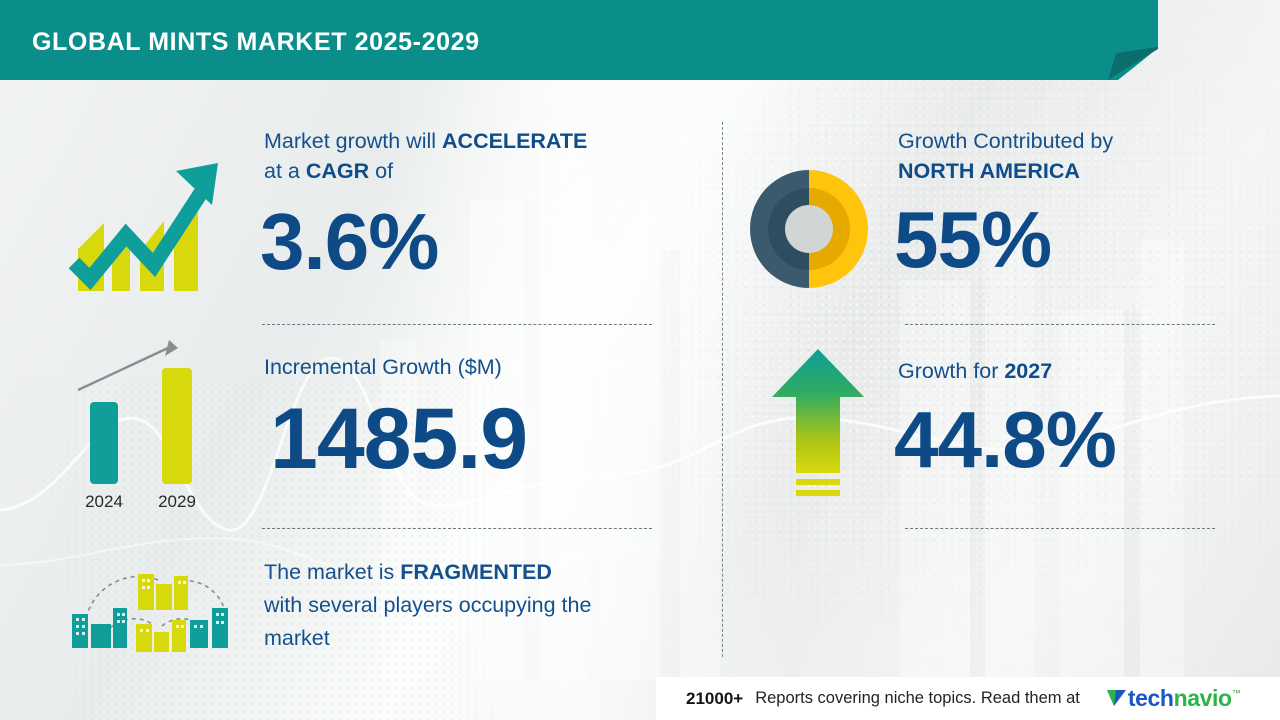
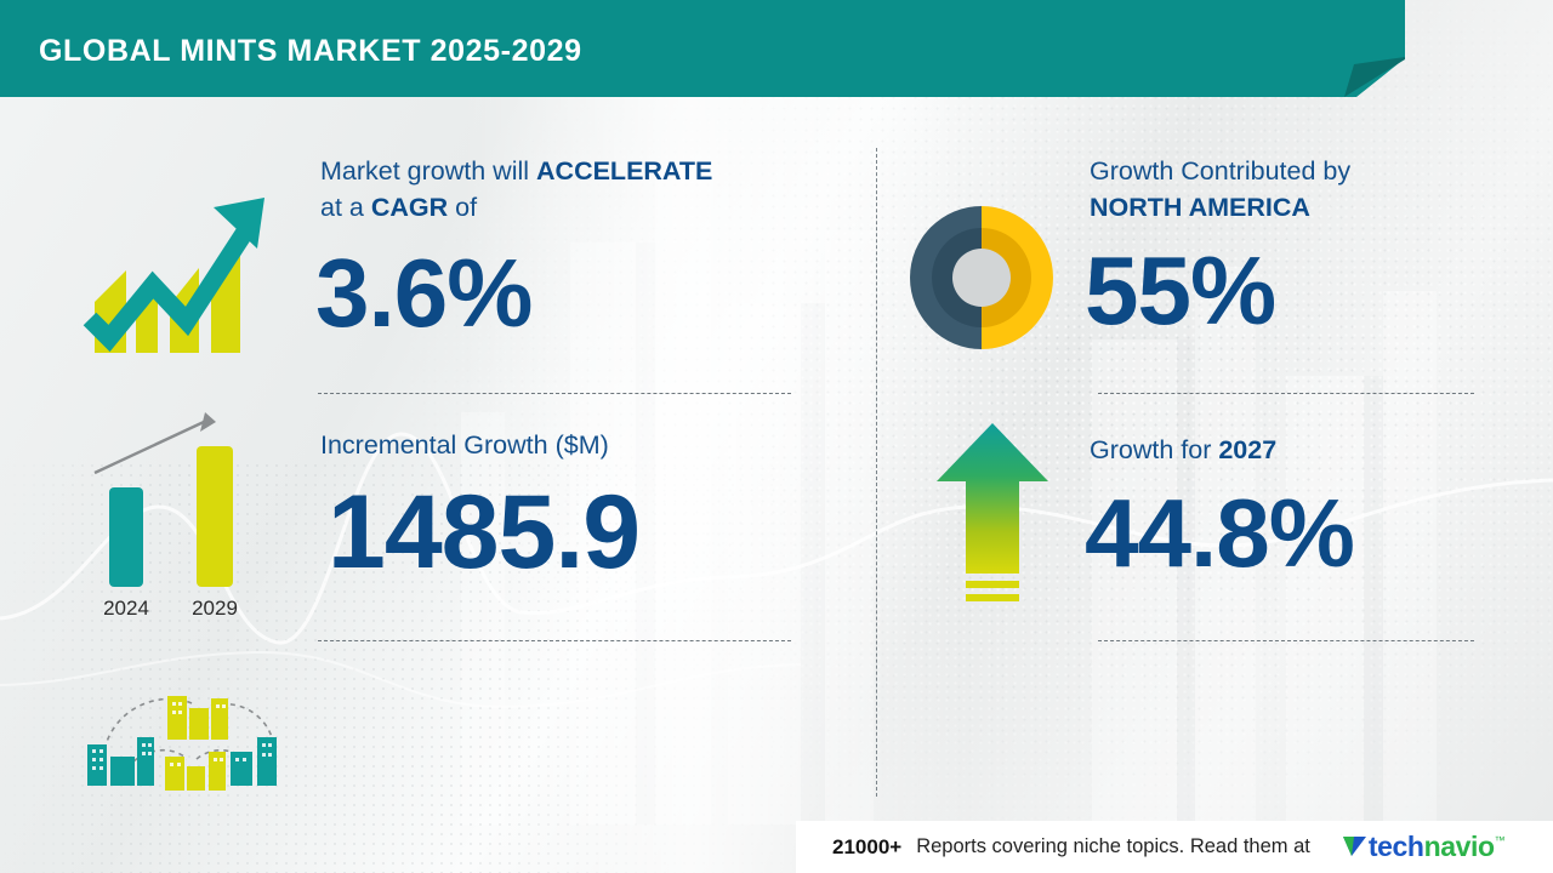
  GLOBAL MINTS MARKET 2025-2029
  2024
  2029
  Market growth will ACCELERATE
  at a CAGR of
  3.6%
  Incremental Growth ($M)
  1485.9
- The market is FRAGMENTED
- with several players occupying the
- market
  Growth Contributed by
  NORTH AMERICA
  55%
  Growth for 2027
  44.8%
  21000+
  Reports covering niche topics. Read them at
  tech
  navio
  ™
